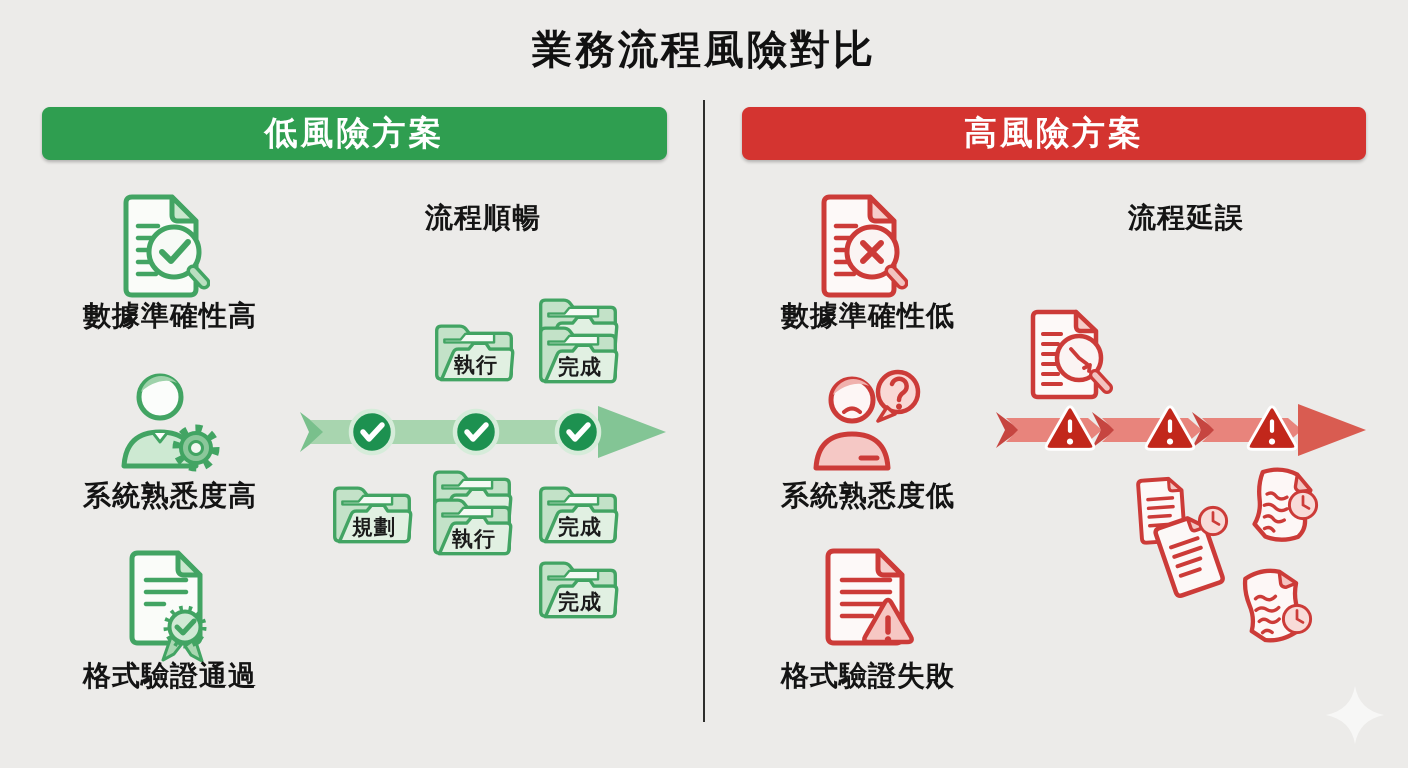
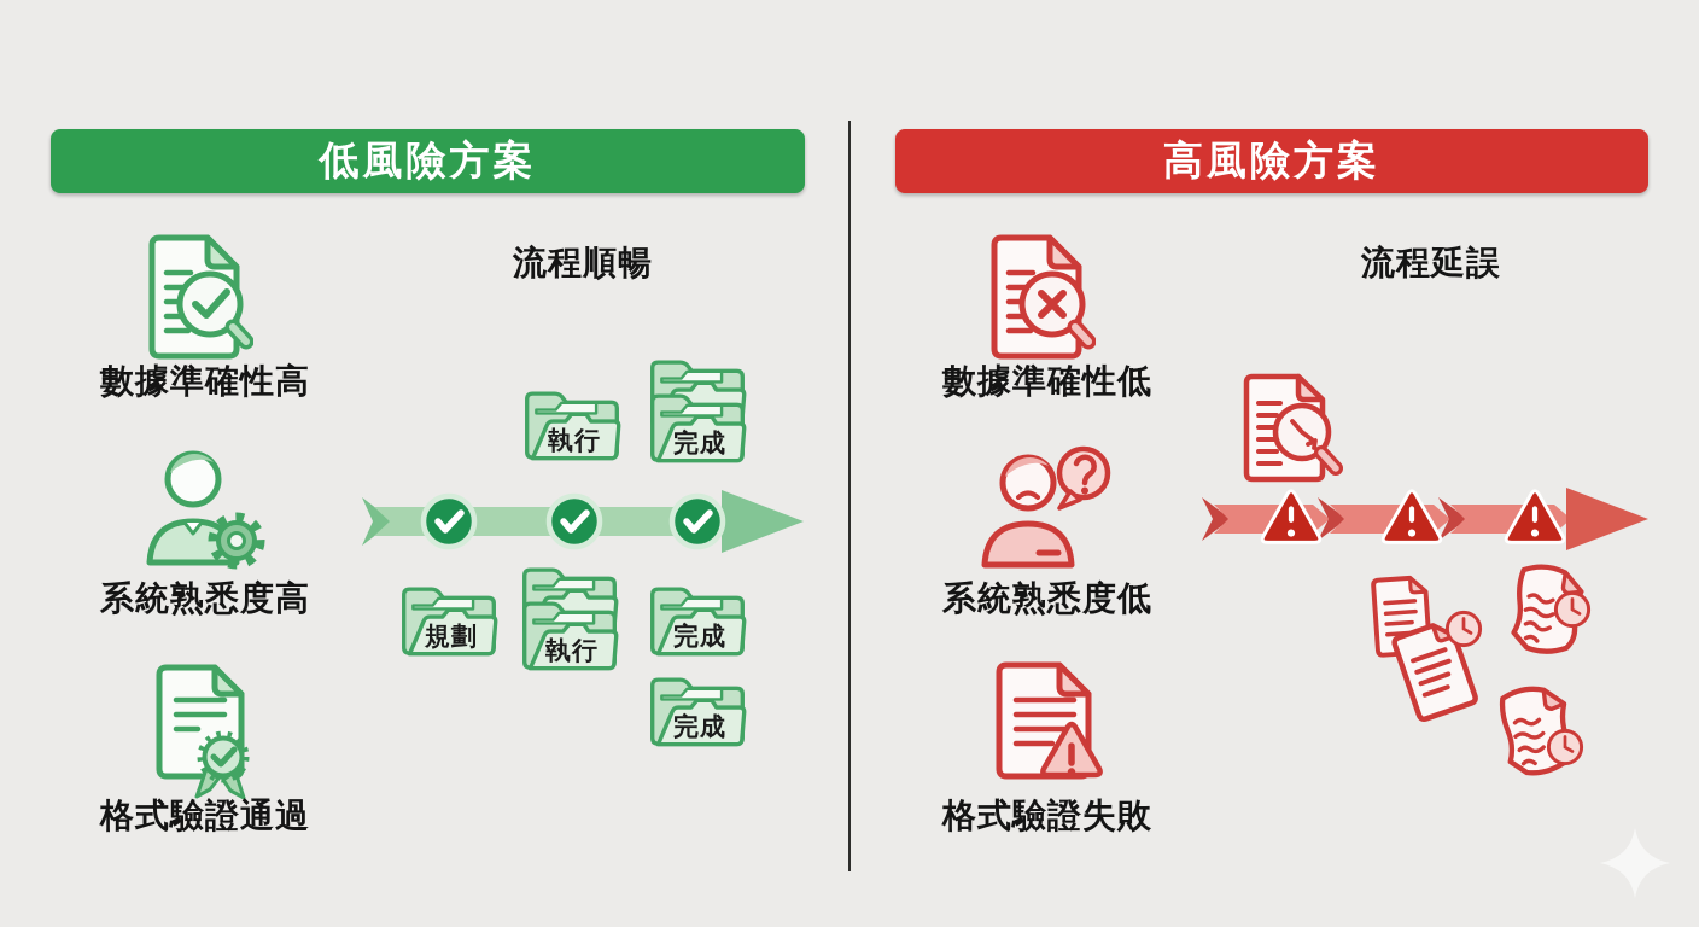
- 業務流程風險對比
  低風險方案
  數據準確性高
  系統熟悉度高
  格式驗證通過
  流程順暢
  執行
  完成
  規劃
  執行
  完成
  完成
  高風險方案
  數據準確性低
  系統熟悉度低
  格式驗證失敗
  流程延誤
